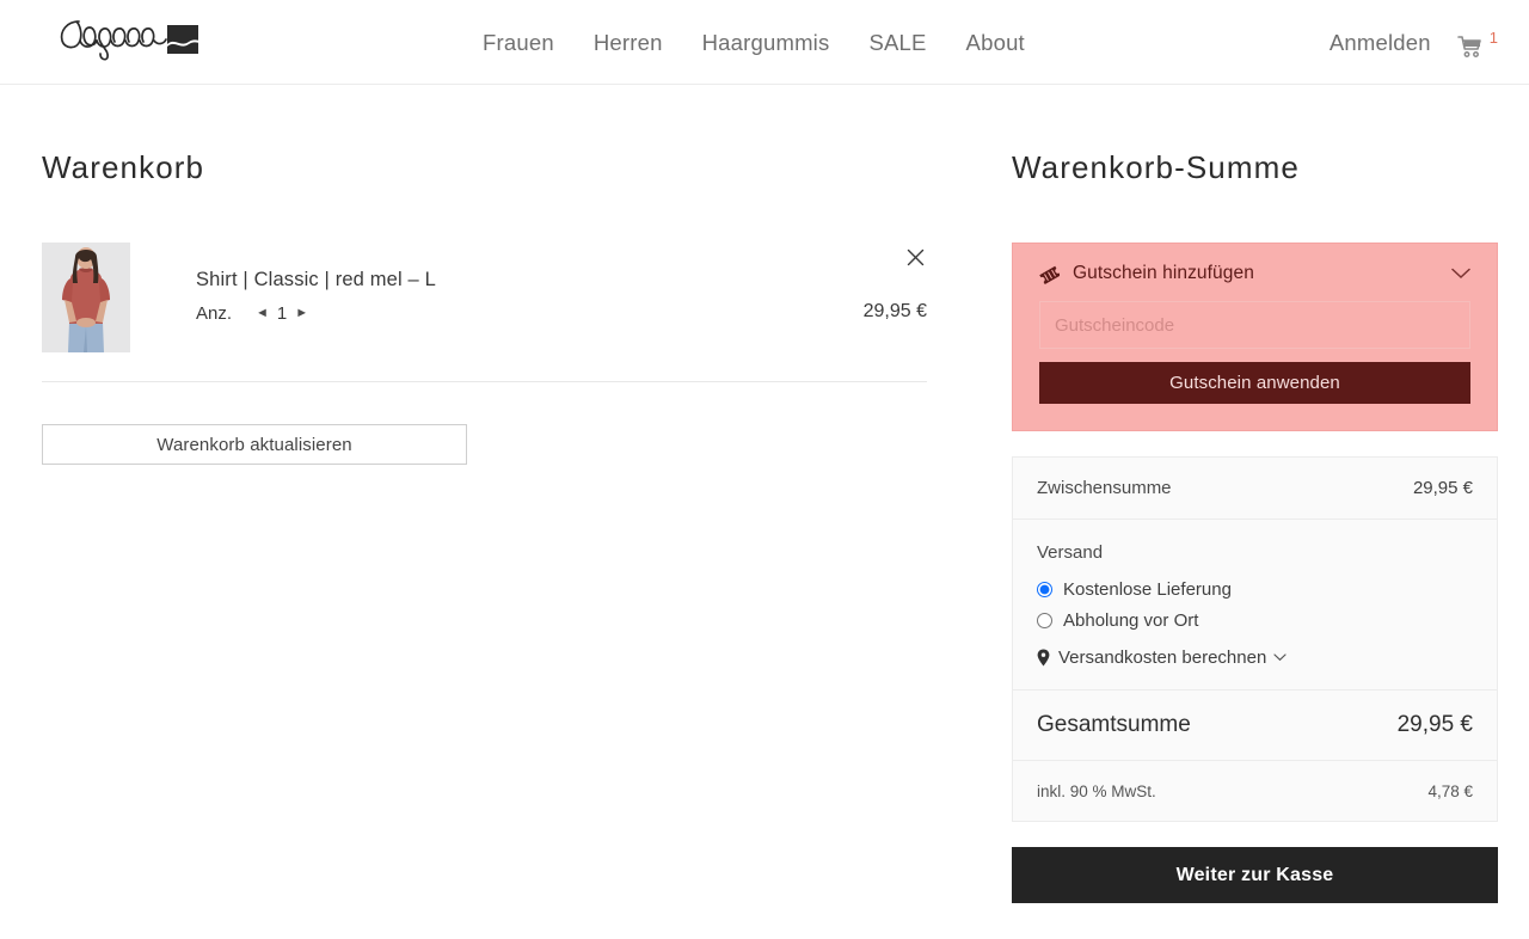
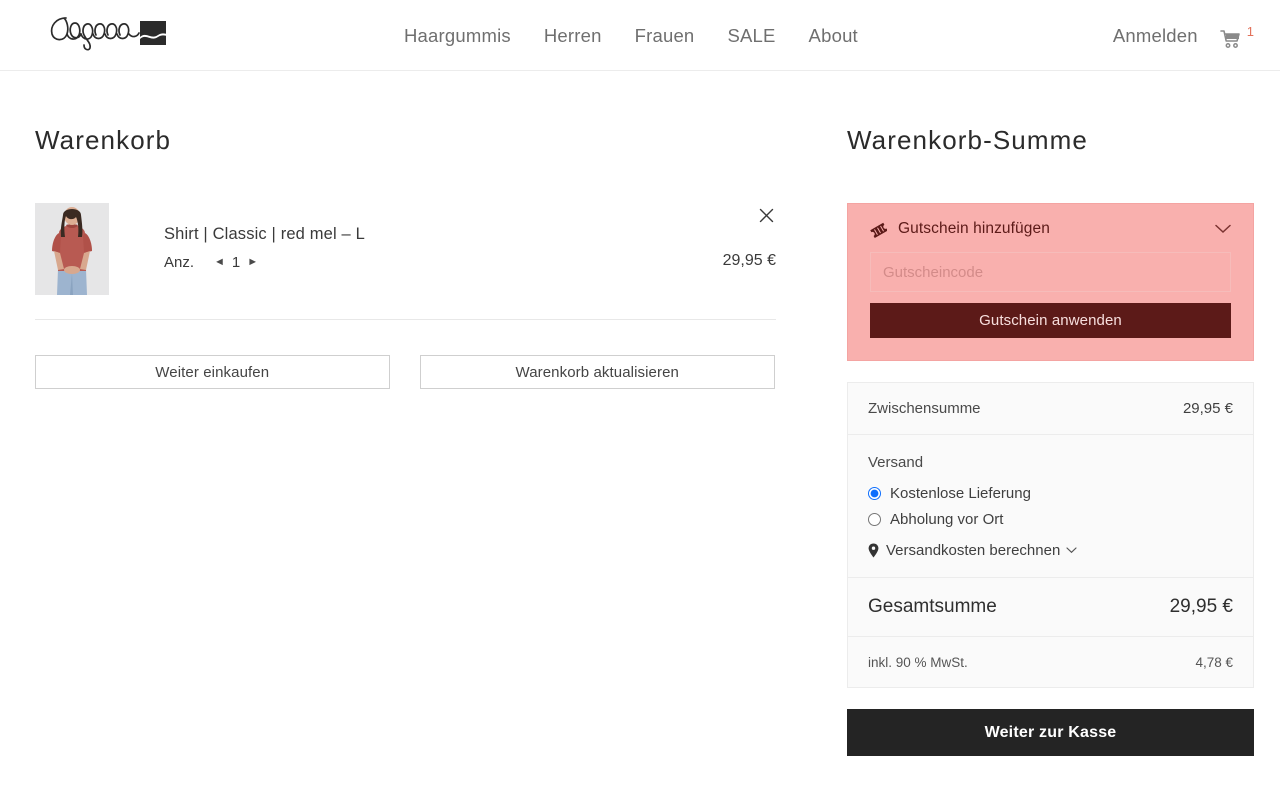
- Frauen
+ Haargummis
  Herren
- Haargummis
+ Frauen
  SALE
  About
  Anmelden
  1
  Warenkorb
  Shirt | Classic | red mel – L
  Anz.
  ◄
  1
  ►
  29,95 €
+ Weiter einkaufen
  Warenkorb aktualisieren
  Warenkorb-Summe
  Gutschein hinzufügen
  Gutscheincode
  Gutschein anwenden
  Zwischensumme
  29,95 €
  Versand
  Kostenlose Lieferung
  Abholung vor Ort
  Versandkosten berechnen
  Gesamtsumme
  29,95 €
  inkl. 90 % MwSt.
  4,78 €
  Weiter zur Kasse
